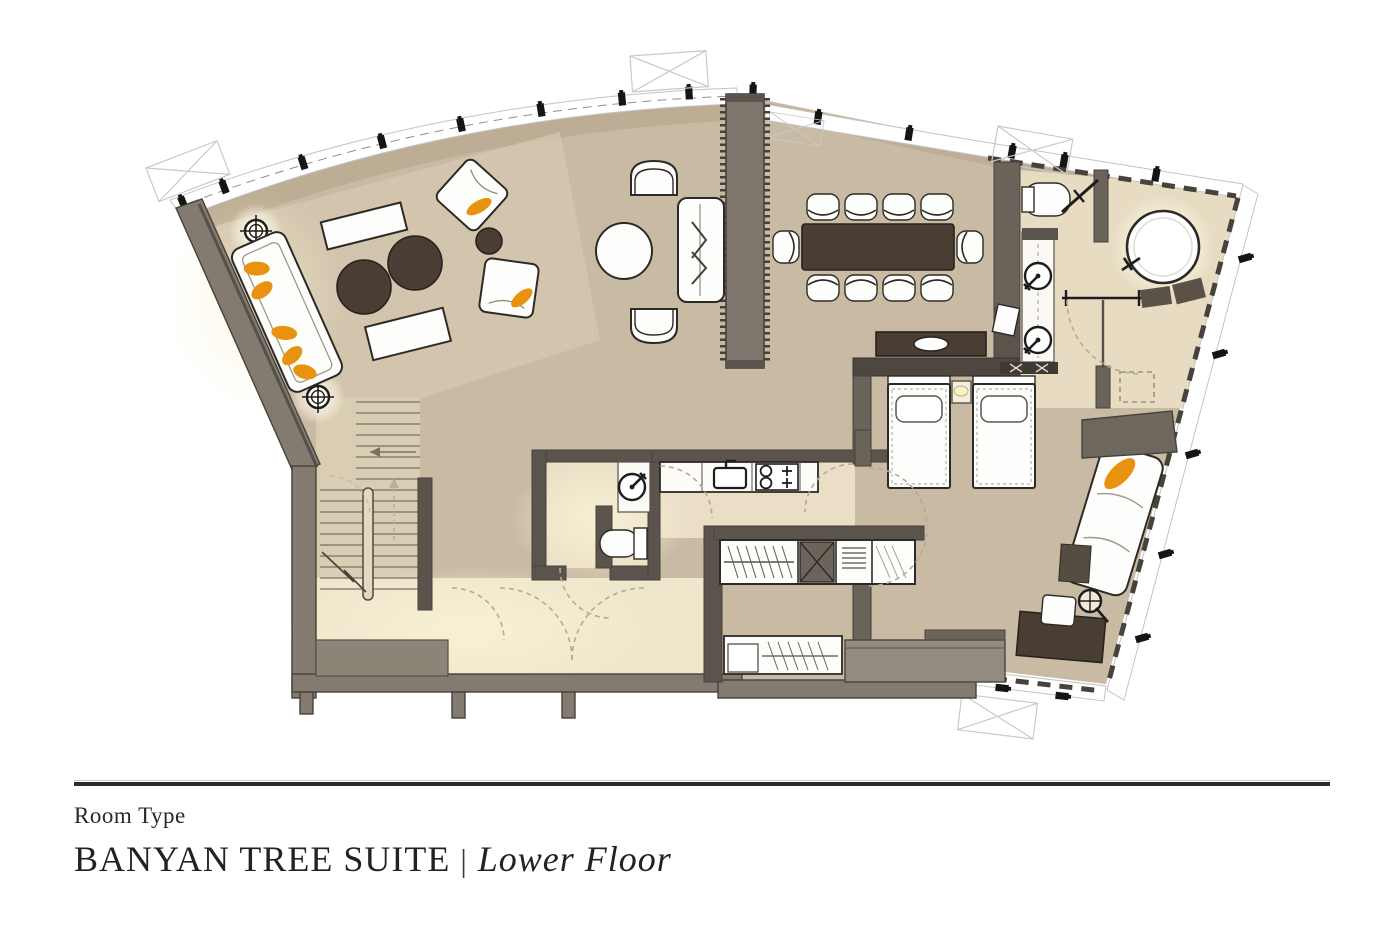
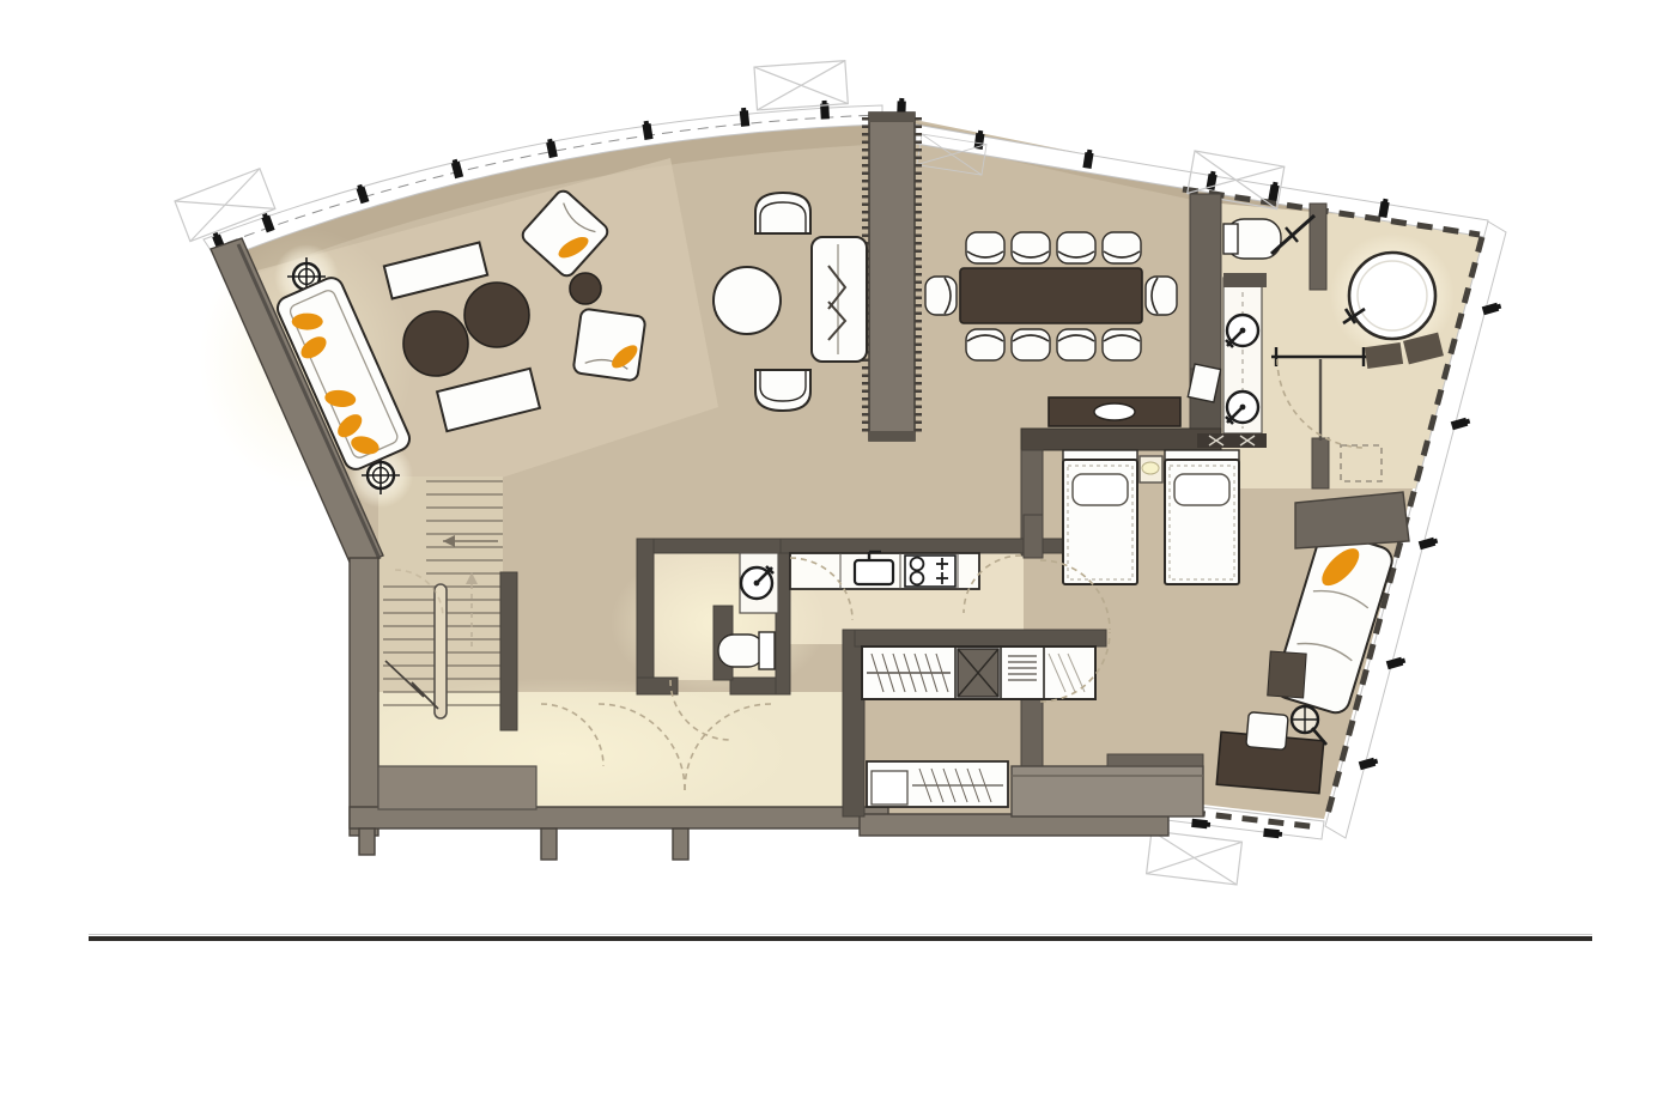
- Room Type
- BANYAN TREE SUITE | Lower Floor
